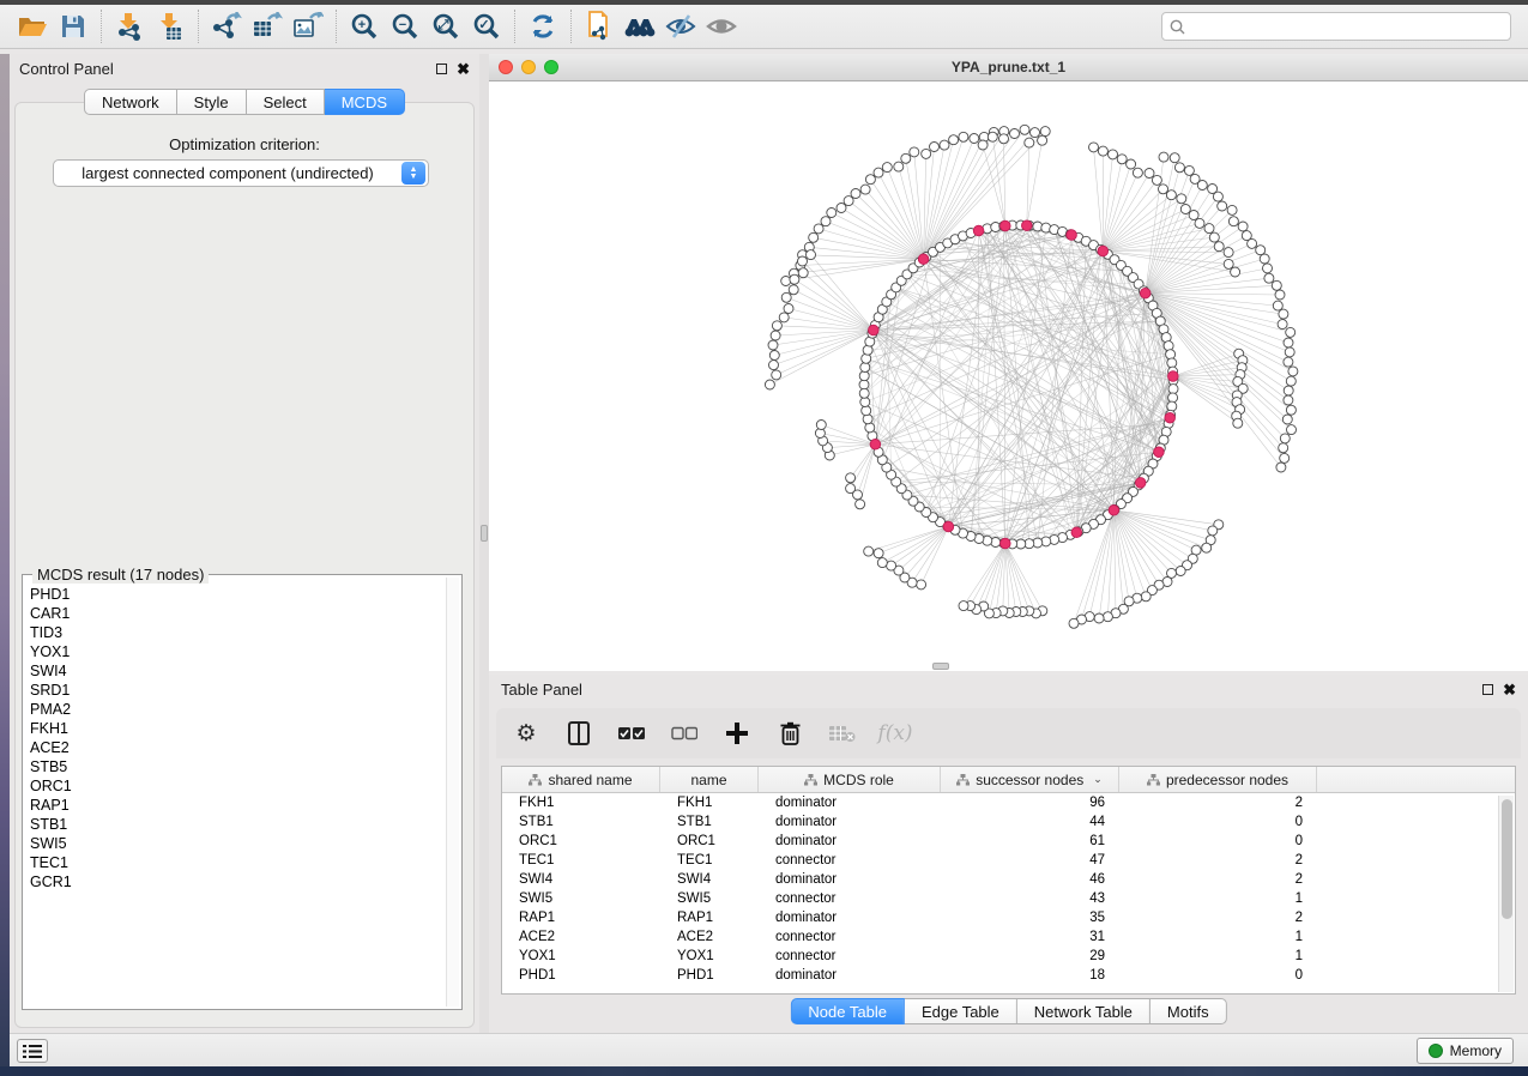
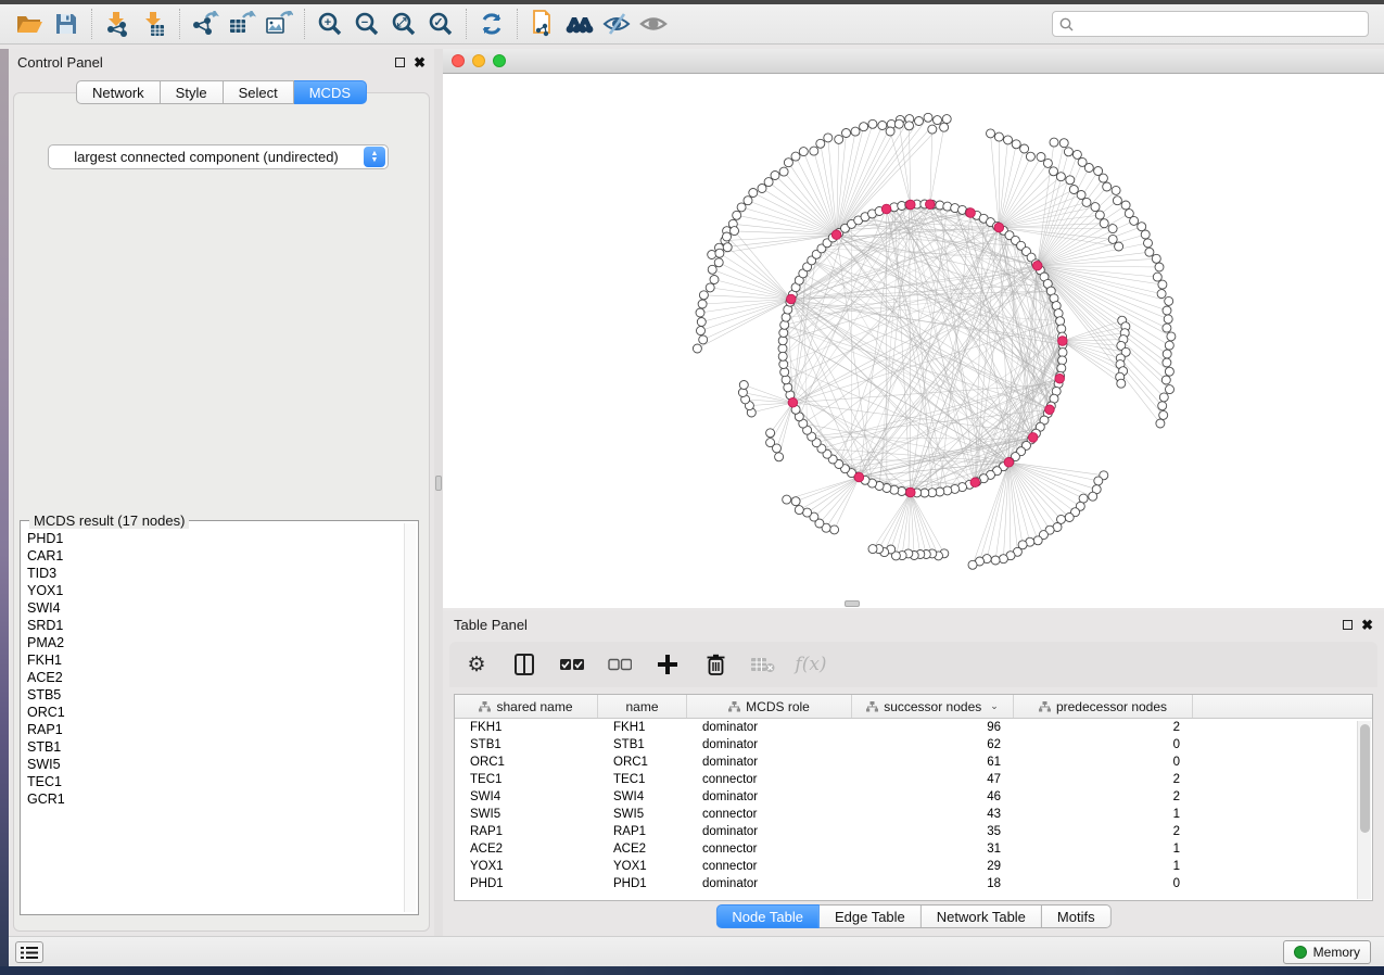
  +
  −
  ⤢
  ✓
  Control Panel
  ✖
  Network
  Style
  Select
  MCDS
- Optimization criterion:
  largest connected component (undirected)
  MCDS result (17 nodes)
  PHD1
  CAR1
  TID3
  YOX1
  SWI4
  SRD1
  PMA2
  FKH1
  ACE2
  STB5
  ORC1
  RAP1
  STB1
  SWI5
  TEC1
  GCR1
- YPA_prune.txt_1
  Table Panel
  ✖
  ⚙
  f(x)
  shared name
  name
  MCDS role
  successor nodes
  ⌄
  predecessor nodes
  FKH1
  FKH1
  dominator
  96
  2
  STB1
  STB1
  dominator
- 44
+ 62
  0
  ORC1
  ORC1
  dominator
  61
  0
  TEC1
  TEC1
  connector
  47
  2
  SWI4
  SWI4
  dominator
  46
  2
  SWI5
  SWI5
  connector
  43
  1
  RAP1
  RAP1
  dominator
  35
  2
  ACE2
  ACE2
  connector
  31
  1
  YOX1
  YOX1
  connector
  29
  1
  PHD1
  PHD1
  dominator
  18
  0
  Node Table
  Edge Table
  Network Table
  Motifs
  Memory
